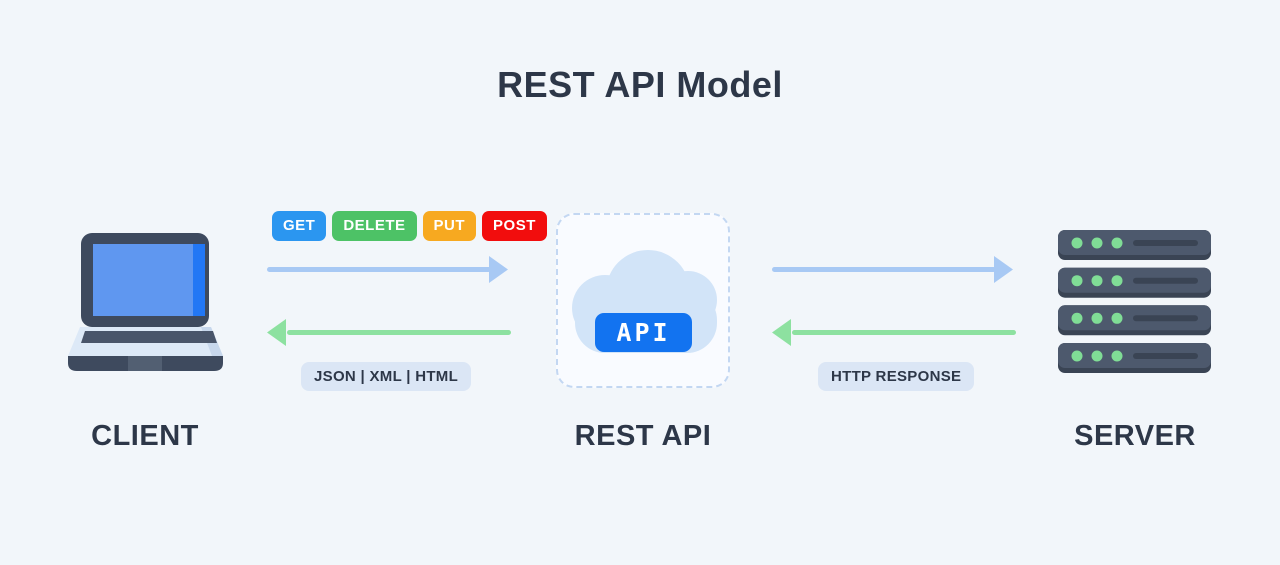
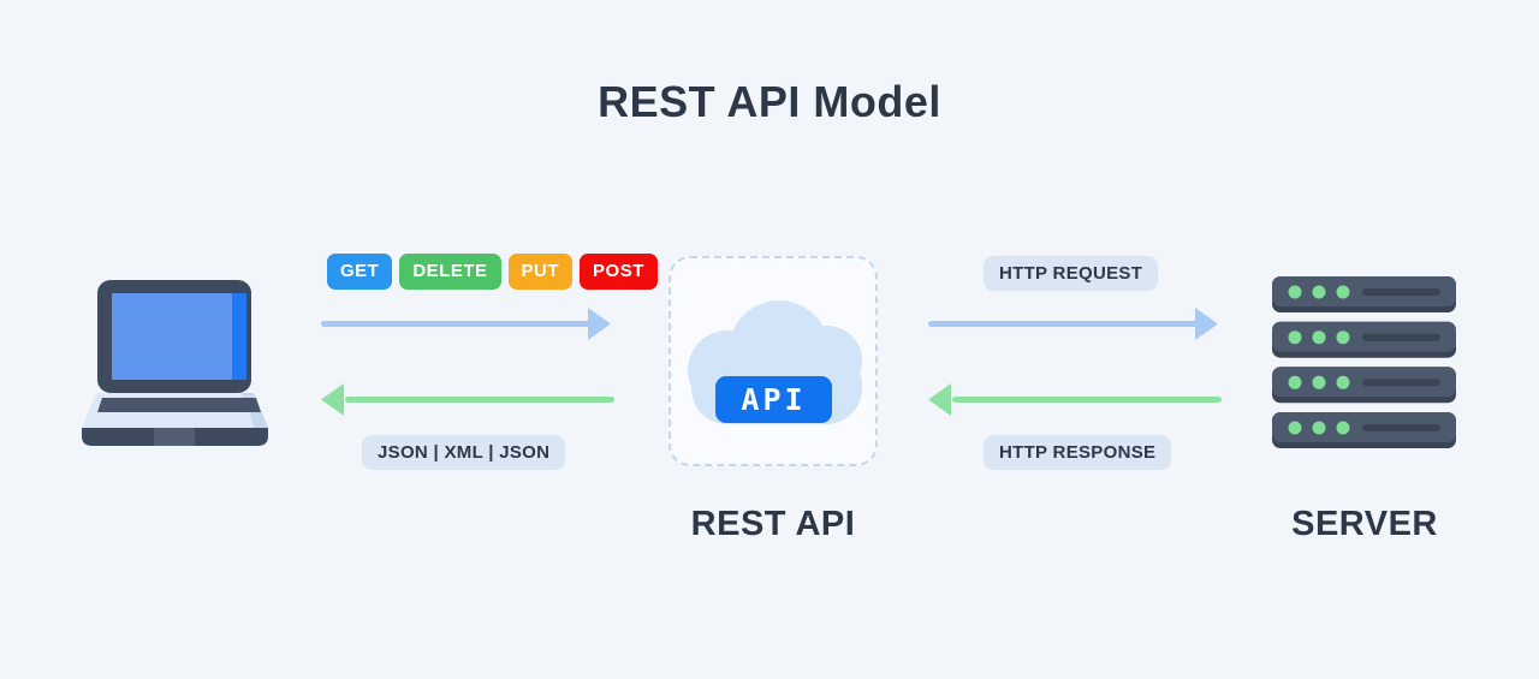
  REST API Model
  GET
  DELETE
  PUT
  POST
- JSON | XML | HTML
+ JSON | XML | JSON
  API
+ HTTP REQUEST
  HTTP RESPONSE
- CLIENT
  REST API
  SERVER
